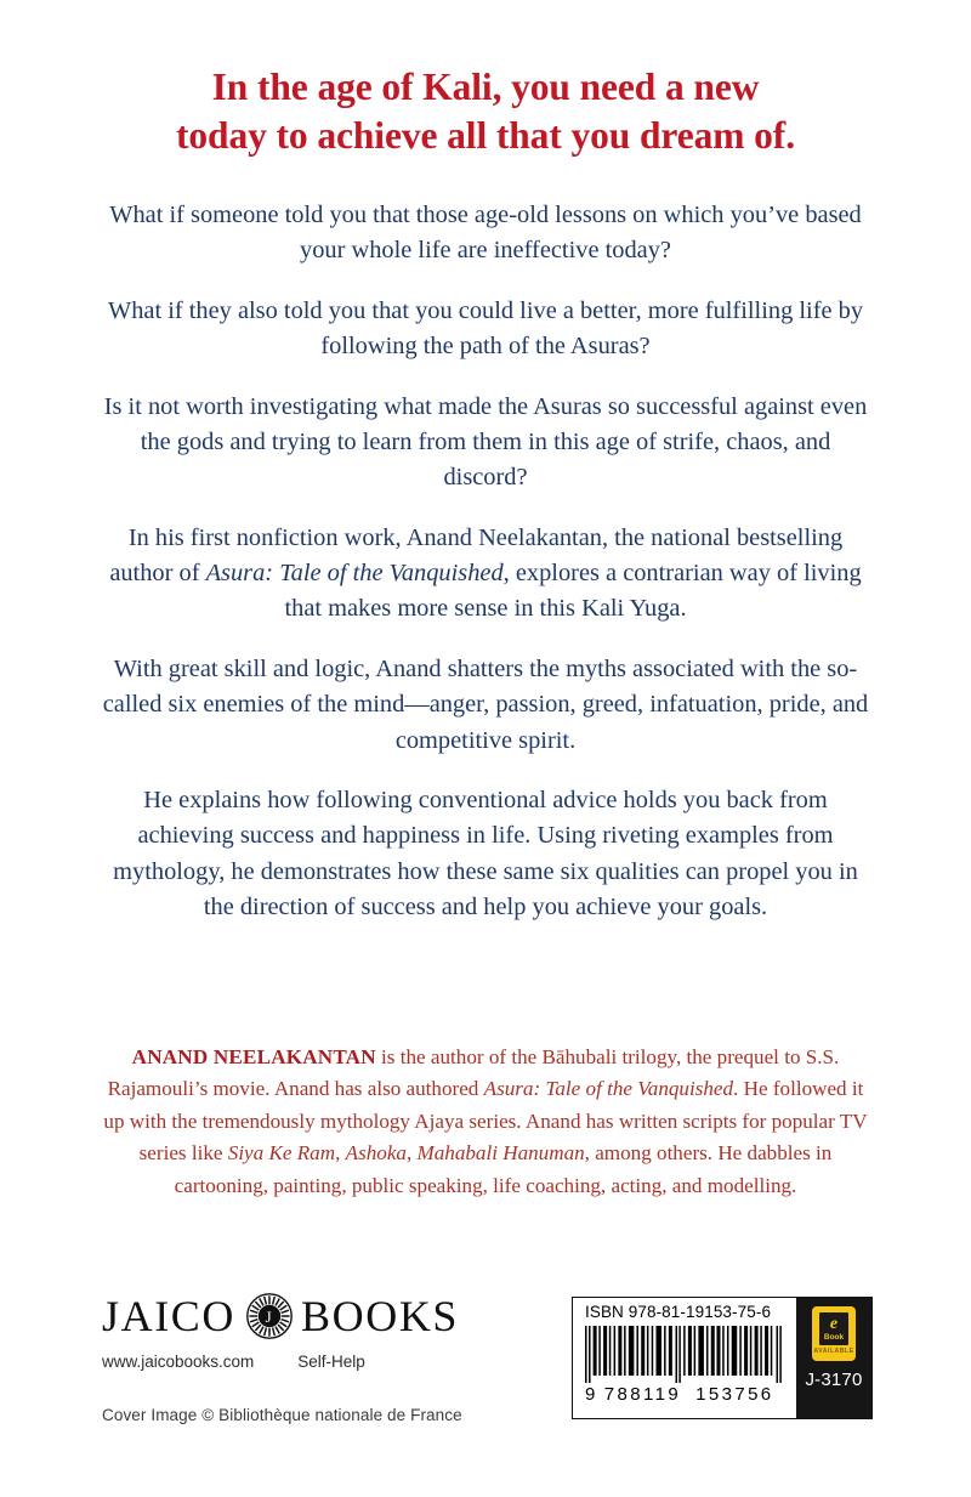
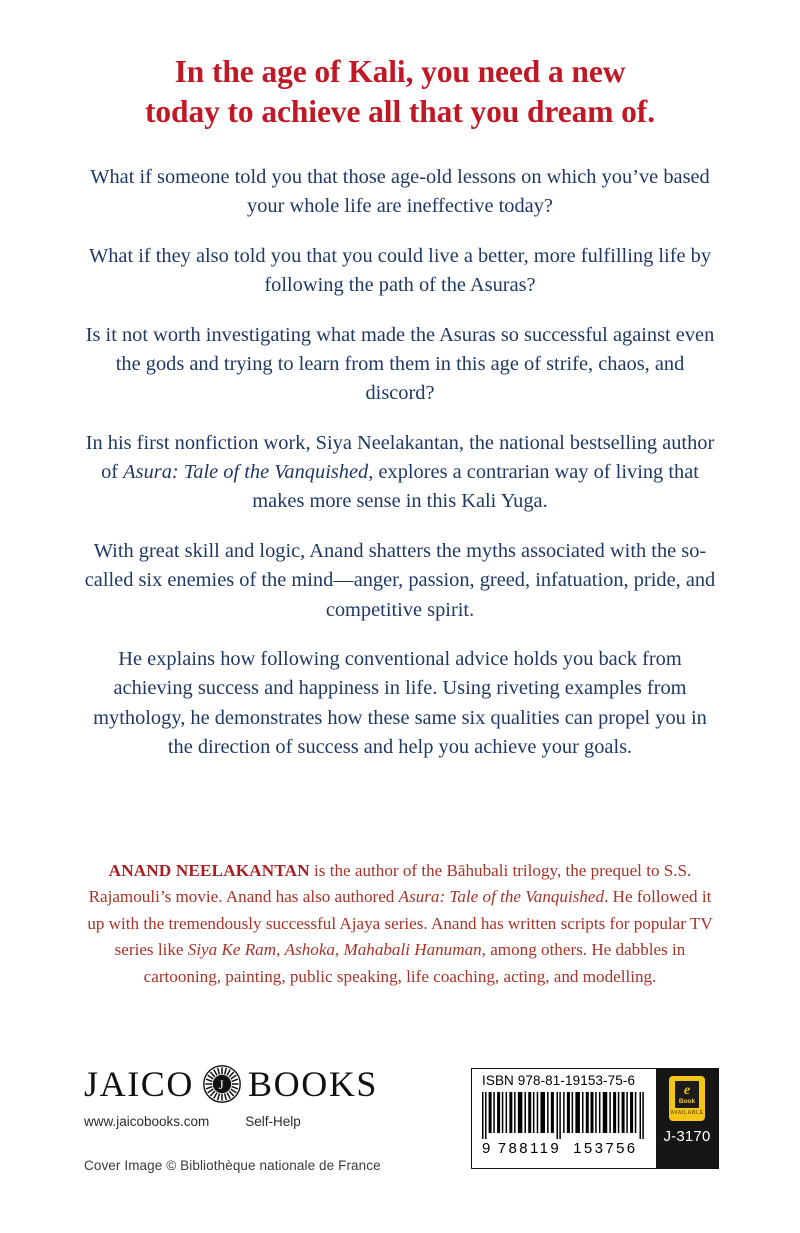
  In the age of Kali, you need a new
  today to achieve all that you dream of.
  What if someone told you that those age-old lessons on which you’ve based your whole life are ineffective today?
  What if they also told you that you could live a better, more fulfilling life by following the path of the Asuras?
  Is it not worth investigating what made the Asuras so successful against even the gods and trying to learn from them in this age of strife, chaos, and discord?
- In his first nonfiction work, Anand Neelakantan, the national bestselling author of Asura: Tale of the Vanquished, explores a contrarian way of living that makes more sense in this Kali Yuga.
+ In his first nonfiction work, Siya Neelakantan, the national bestselling author of Asura: Tale of the Vanquished, explores a contrarian way of living that makes more sense in this Kali Yuga.
  With great skill and logic, Anand shatters the myths associated with the so-called six enemies of the mind—anger, passion, greed, infatuation, pride, and competitive spirit.
  He explains how following conventional advice holds you back from achieving success and happiness in life. Using riveting examples from mythology, he demonstrates how these same six qualities can propel you in the direction of success and help you achieve your goals.
- ANAND NEELAKANTAN is the author of the Bāhubali trilogy, the prequel to S.S. Rajamouli’s movie. Anand has also authored Asura: Tale of the Vanquished. He followed it up with the tremendously mythology Ajaya series. Anand has written scripts for popular TV series like Siya Ke Ram, Ashoka, Mahabali Hanuman, among others. He dabbles in cartooning, painting, public speaking, life coaching, acting, and modelling.
+ ANAND NEELAKANTAN is the author of the Bāhubali trilogy, the prequel to S.S. Rajamouli’s movie. Anand has also authored Asura: Tale of the Vanquished. He followed it up with the tremendously successful Ajaya series. Anand has written scripts for popular TV series like Siya Ke Ram, Ashoka, Mahabali Hanuman, among others. He dabbles in cartooning, painting, public speaking, life coaching, acting, and modelling.
  JAICO
  J
  BOOKS
  www.jaicobooks.com
  Self-Help
  Cover Image © Bibliothèque nationale de France
  ISBN 978-81-19153-75-6
  9
  788119
  153756
  e
  J-3170
